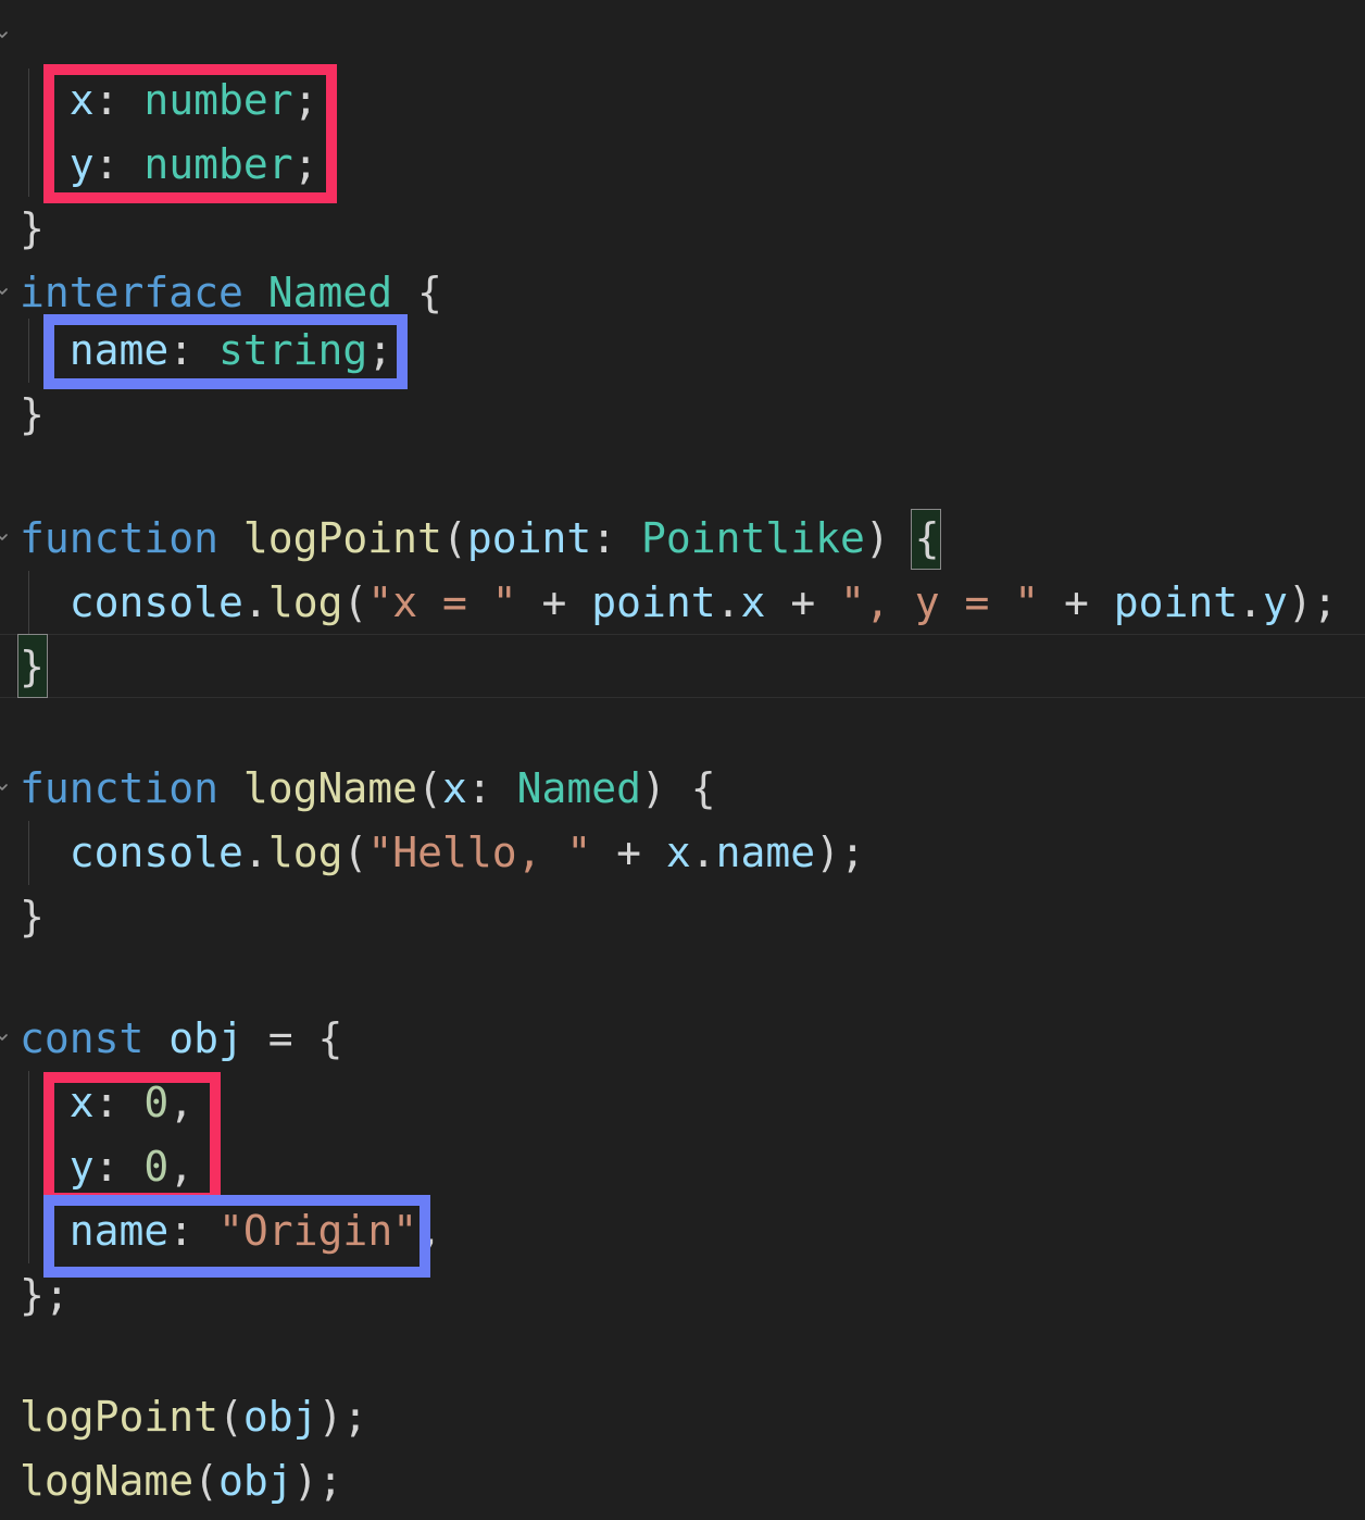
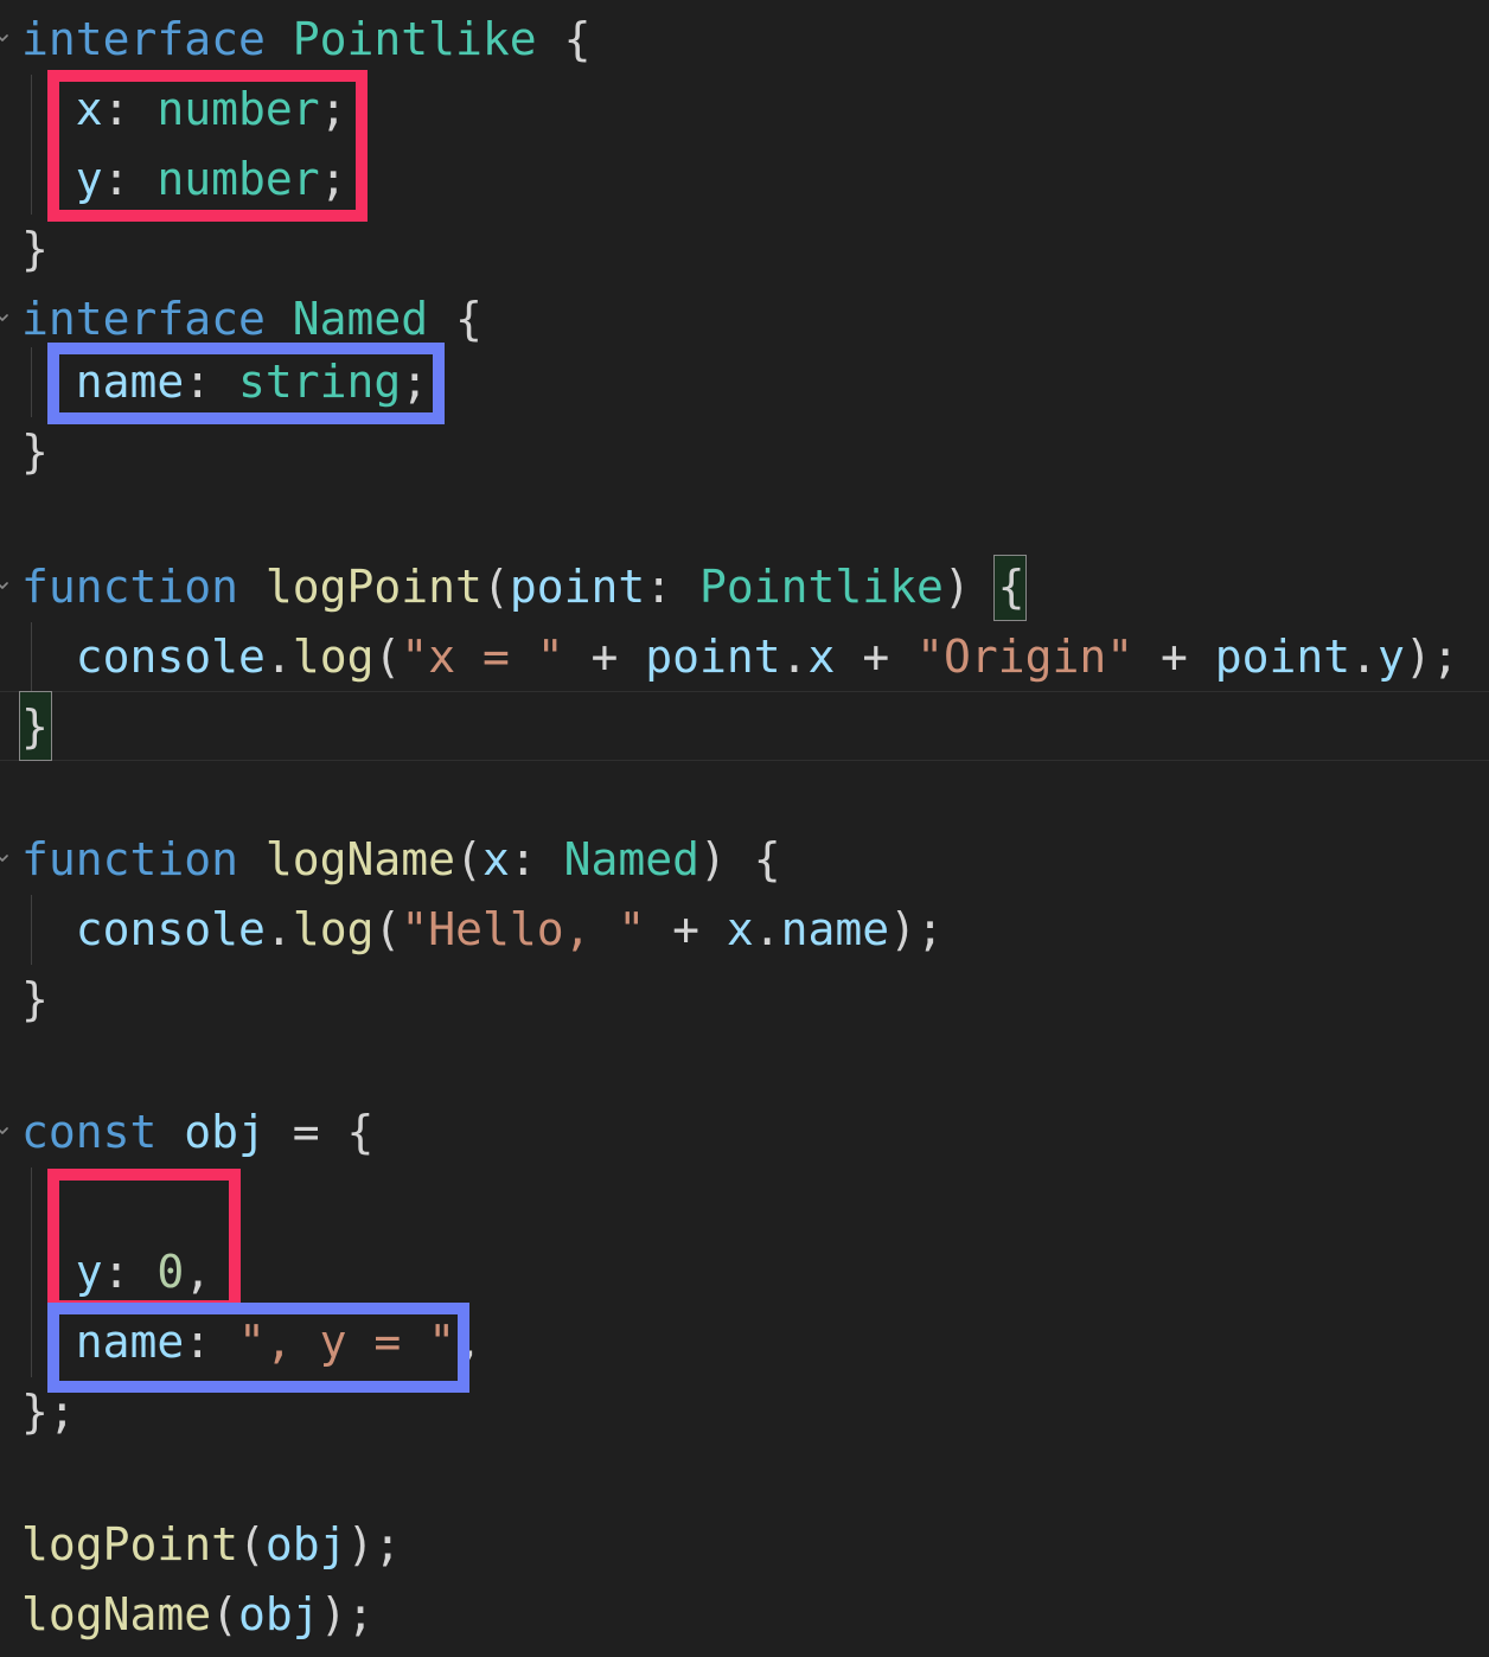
+ interface Pointlike {
  x: number;
  y: number;
  }
  interface Named {
  name: string;
  }
  function logPoint(point: Pointlike) {
- console.log("x = " + point.x + ", y = " + point.y);
+ console.log("x = " + point.x + "Origin" + point.y);
  }
  function logName(x: Named) {
  console.log("Hello, " + x.name);
  }
  const obj = {
- x: 0,
  y: 0,
- name: "Origin",
+ name: ", y = ",
  };
  logPoint(obj);
  logName(obj);
